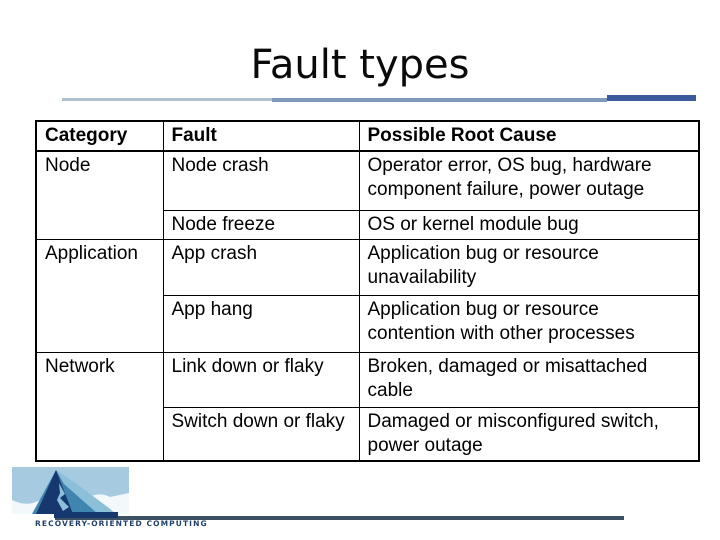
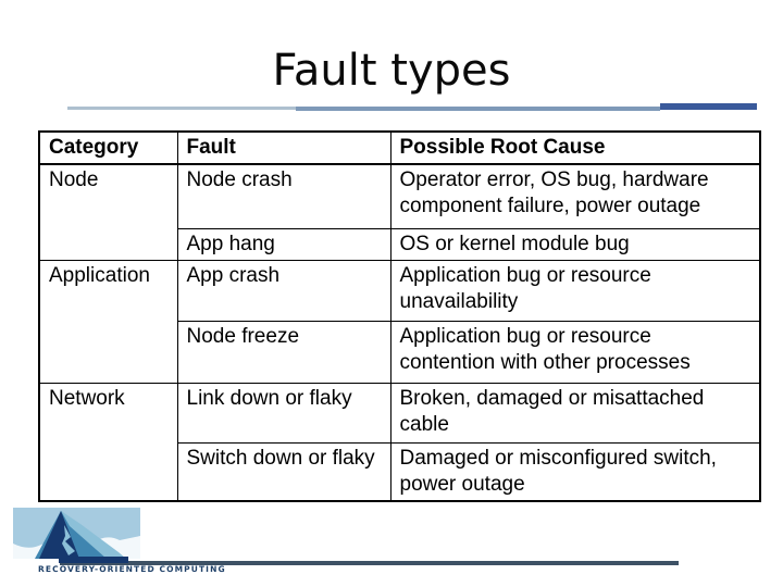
  Fault types
  Category	Fault	Possible Root Cause
  Node	Node crash	Operator error, OS bug, hardware component failure, power outage
- Node freeze	OS or kernel module bug
+ App hang	OS or kernel module bug
  Application	App crash	Application bug or resource unavailability
- App hang	Application bug or resource contention with other processes
+ Node freeze	Application bug or resource contention with other processes
  Network	Link down or flaky	Broken, damaged or misattached cable
  Switch down or flaky	Damaged or misconfigured switch, power outage
  RECOVERY-ORIENTED COMPUTING
